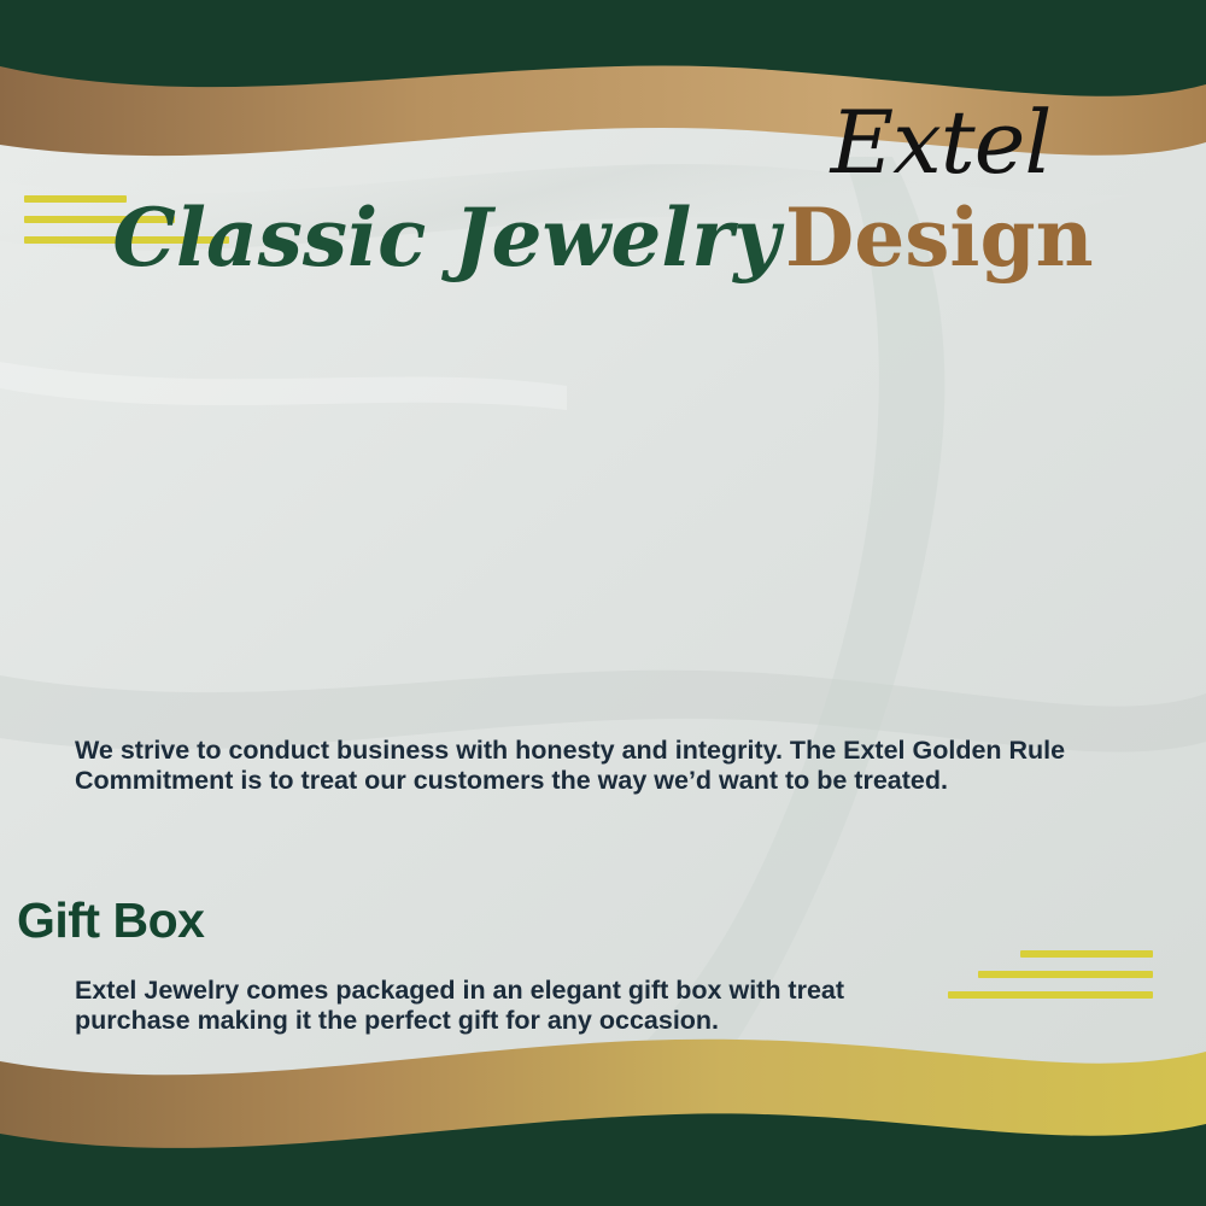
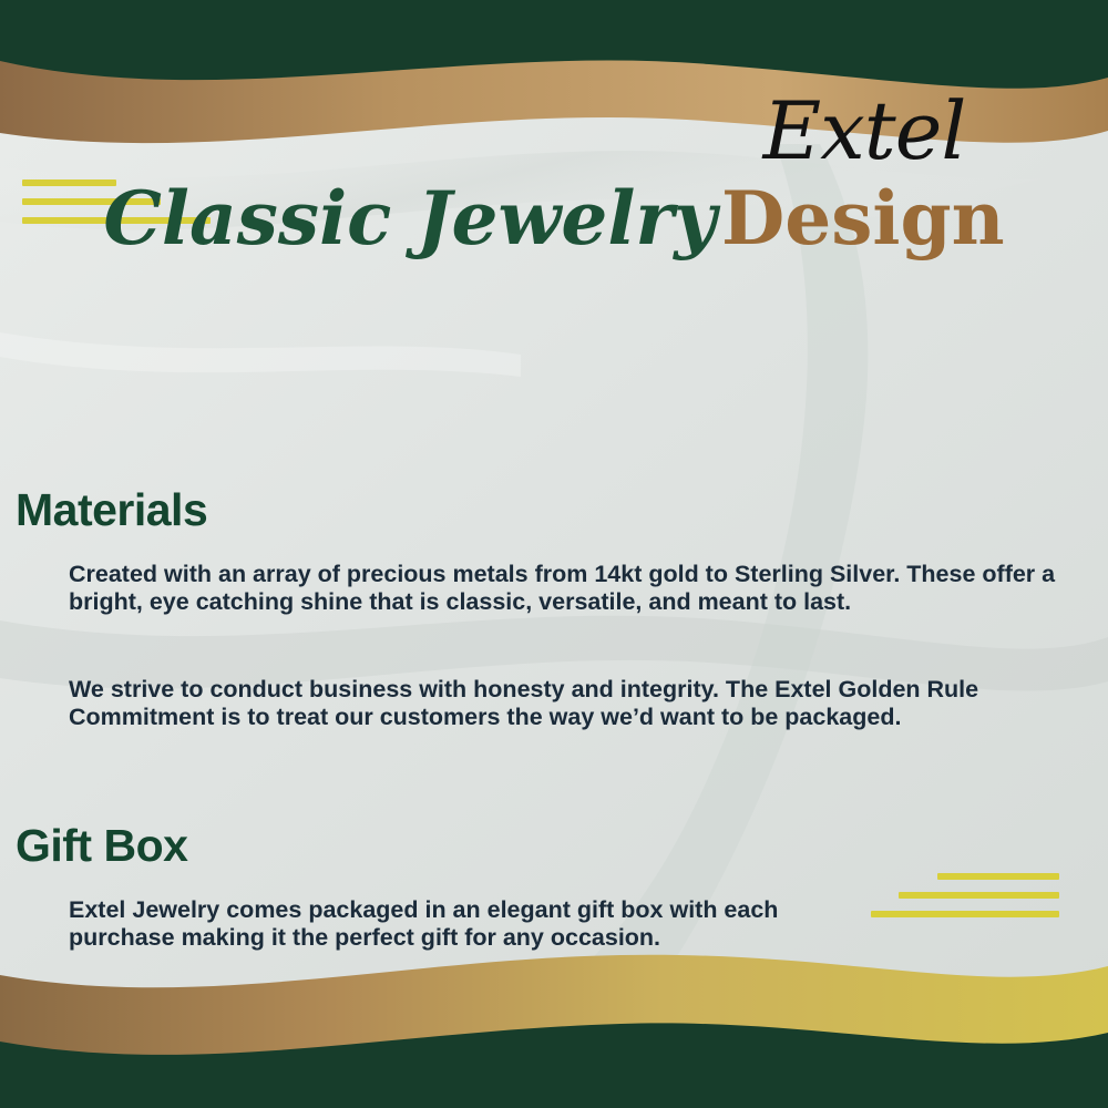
  Extel
  Classic Jewelry Design
+ Materials
+ Created with an array of precious metals from 14kt gold to Sterling Silver. These offer a bright, eye catching shine that is classic, versatile, and meant to last.
- We strive to conduct business with honesty and integrity. The Extel Golden Rule Commitment is to treat our customers the way we’d want to be treated.
+ We strive to conduct business with honesty and integrity. The Extel Golden Rule Commitment is to treat our customers the way we’d want to be packaged.
  Gift Box
- Extel Jewelry comes packaged in an elegant gift box with treat purchase making it the perfect gift for any occasion.
+ Extel Jewelry comes packaged in an elegant gift box with each purchase making it the perfect gift for any occasion.
